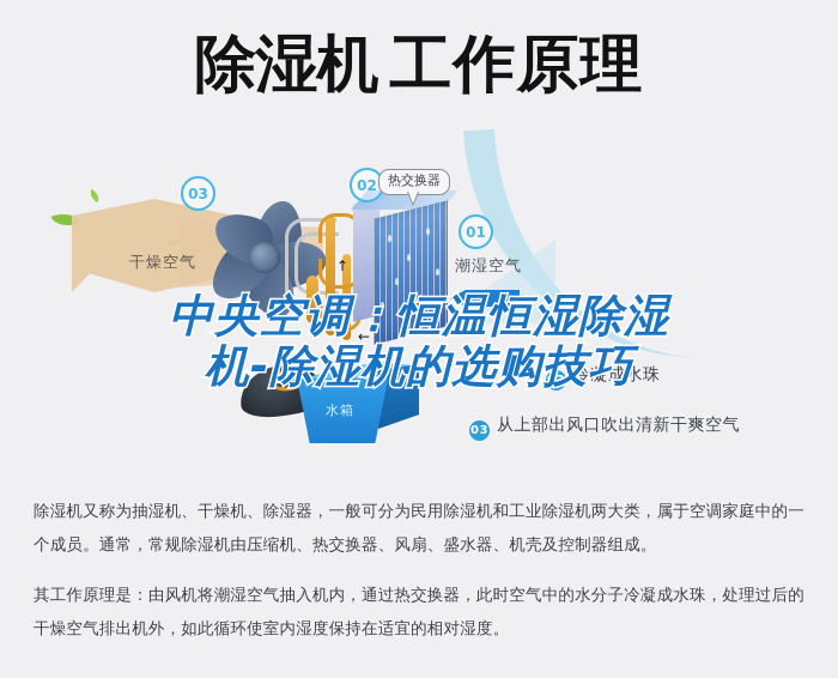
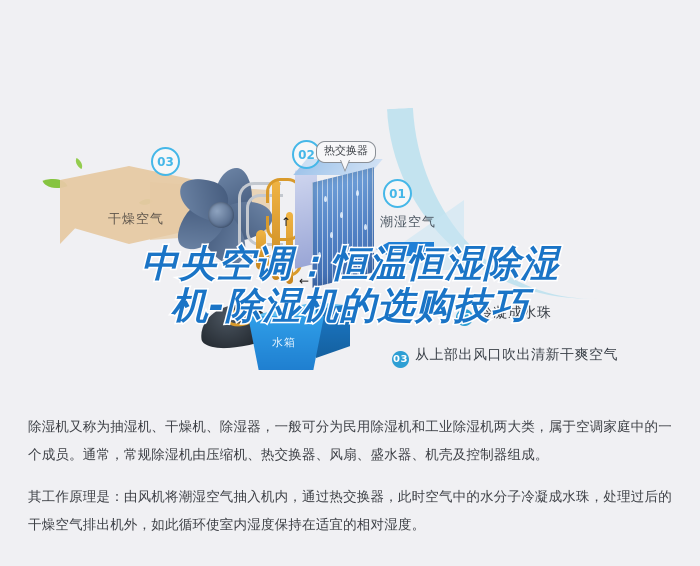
- 除湿机 工作原理
  干燥空气
  03
  ↑
  ↑
  ←
  02
  热交换器
  01
  潮湿空气
  水箱
  02 冷凝成水珠
  03 从上部出风口吹出清新干爽空气
  中央空调：恒温恒湿除湿
  机-除湿机的选购技巧
  除湿机又称为抽湿机、干燥机、除湿器，一般可分为民用除湿机和工业除湿机两大类，属于空调家庭中的一个成员。通常，常规除湿机由压缩机、热交换器、风扇、盛水器、机壳及控制器组成。
  其工作原理是：由风机将潮湿空气抽入机内，通过热交换器，此时空气中的水分子冷凝成水珠，处理过后的干燥空气排出机外，如此循环使室内湿度保持在适宜的相对湿度。
